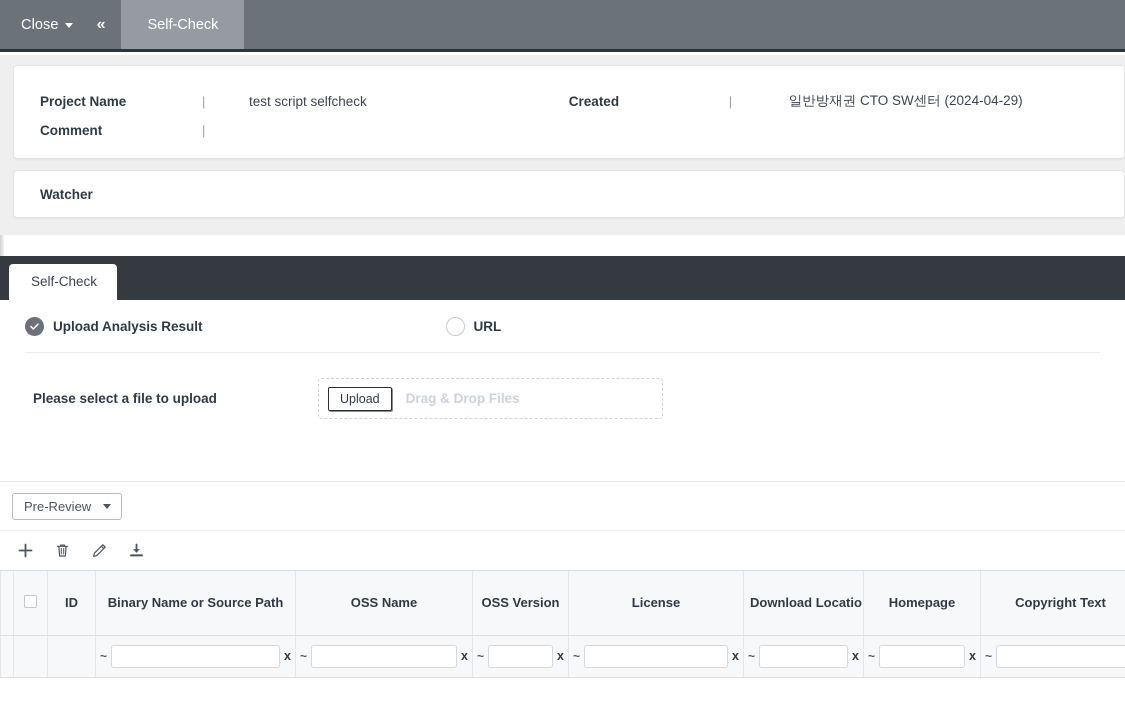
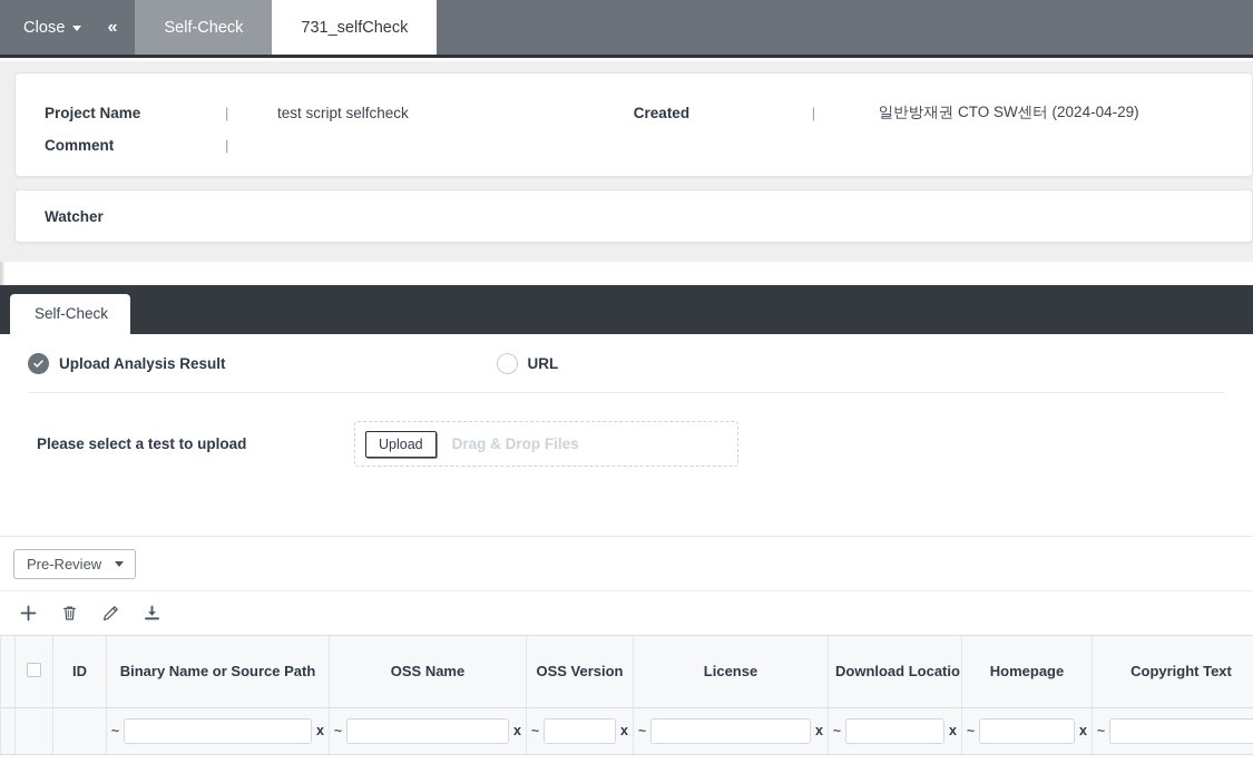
  Close
  «
  Self-Check
+ 731_selfCheck
  Project Name
  |
  test script selfcheck
  Created
  |
  일반방재권 CTO SW센터 (2024-04-29)
  Comment
  |
  Watcher
  Self-Check
  Upload Analysis Result
  URL
- Please select a file to upload
+ Please select a test to upload
  Upload
  Drag & Drop Files
  Pre-Review
  		ID	Binary Name or Source Path	OSS Name	OSS Version	License	Download Locatio	Homepage	Copyright Text
  			~ x	~ x	~ x	~ x	~ x	~ x	~
